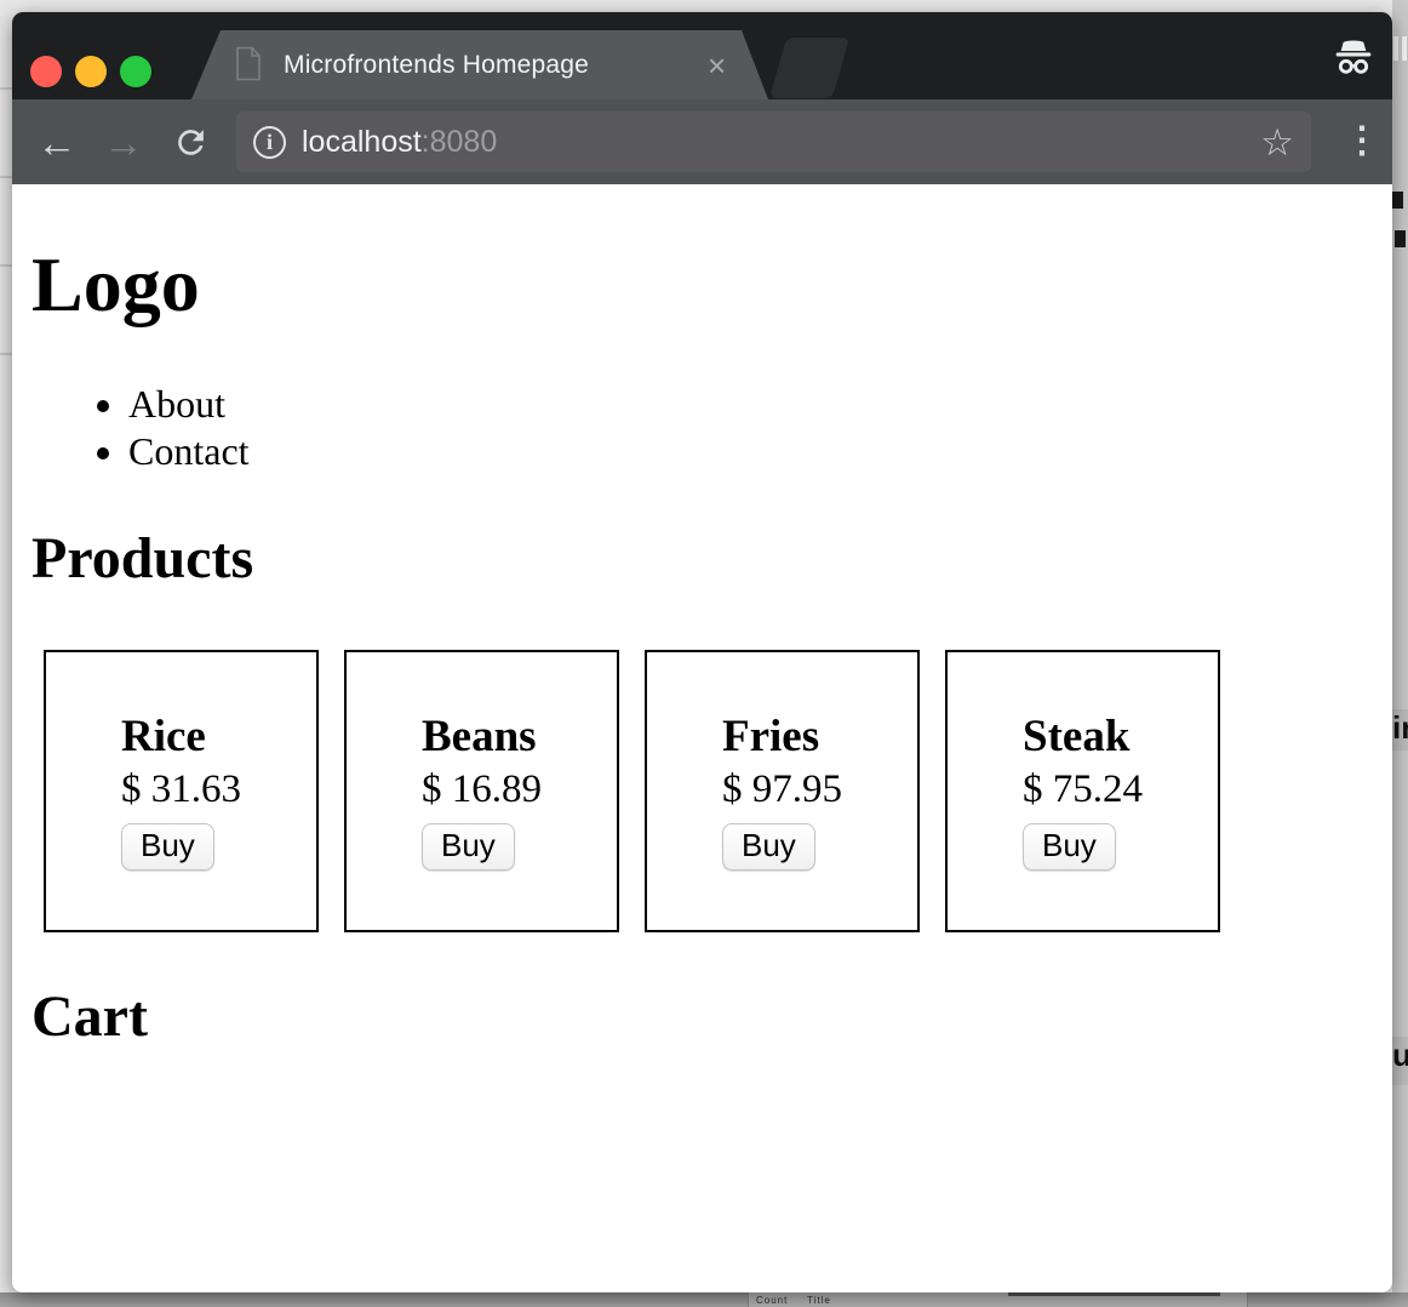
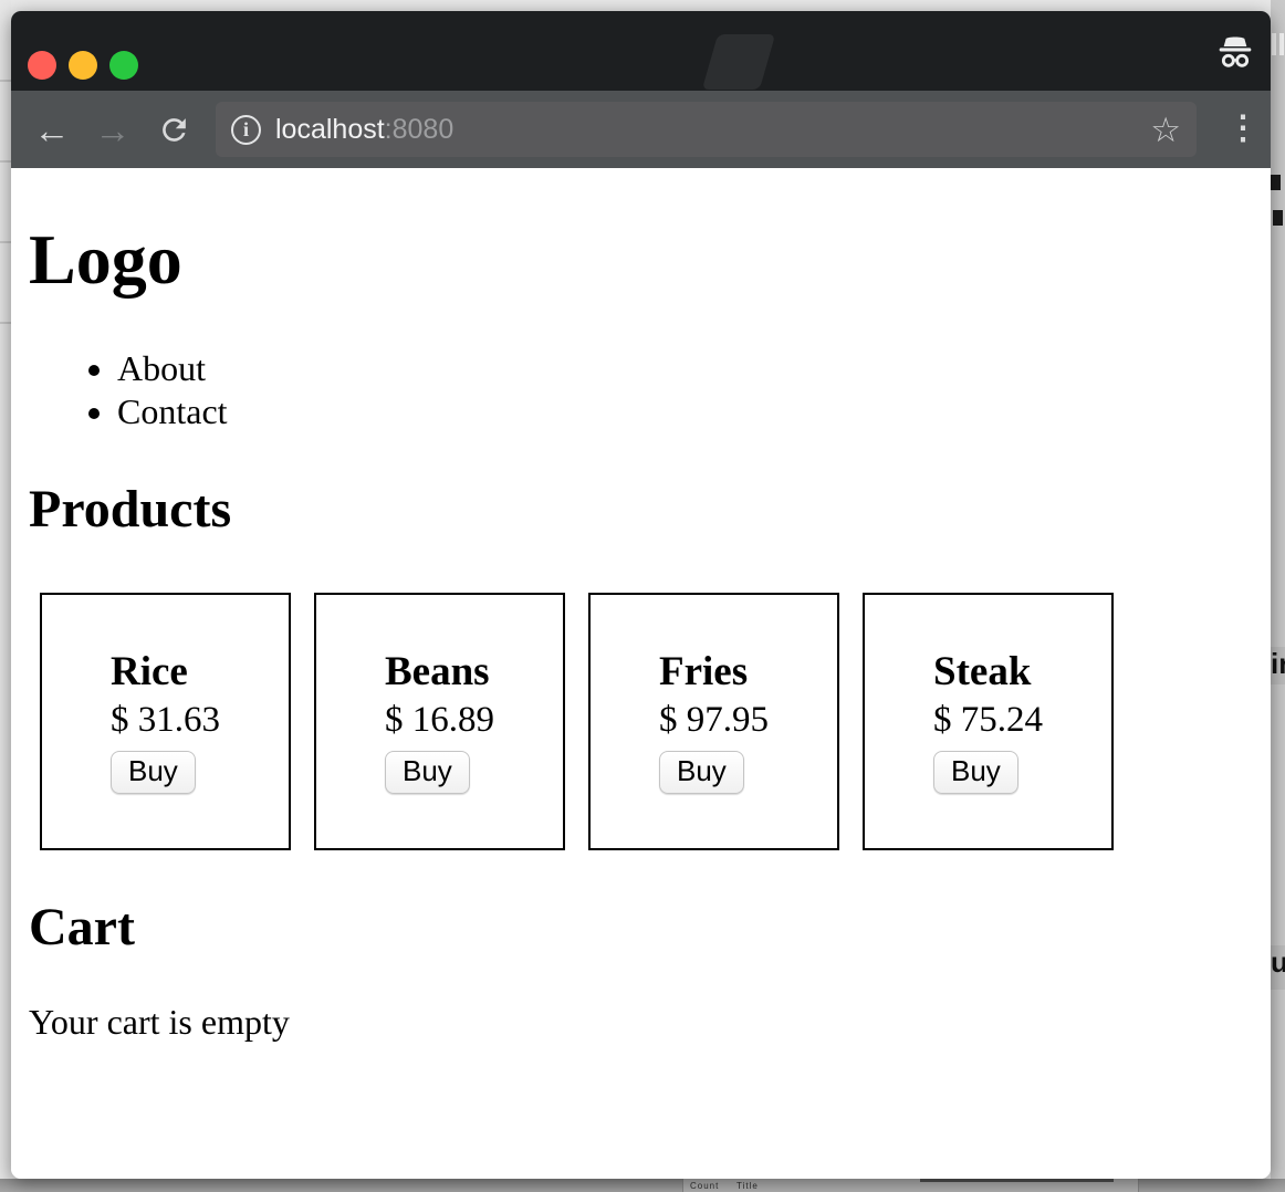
  u
  Count
  Title
- Microfrontends Homepage
- ×
  ←
  →
  i
  localhost:8080
  ☆
  ⋮
  Logo
  About
  Contact
  Products
  Rice
  $ 31.63
  Buy
  Beans
  $ 16.89
  Buy
  Fries
  $ 97.95
  Buy
  Steak
  $ 75.24
  Buy
  Cart
+ Your cart is empty
